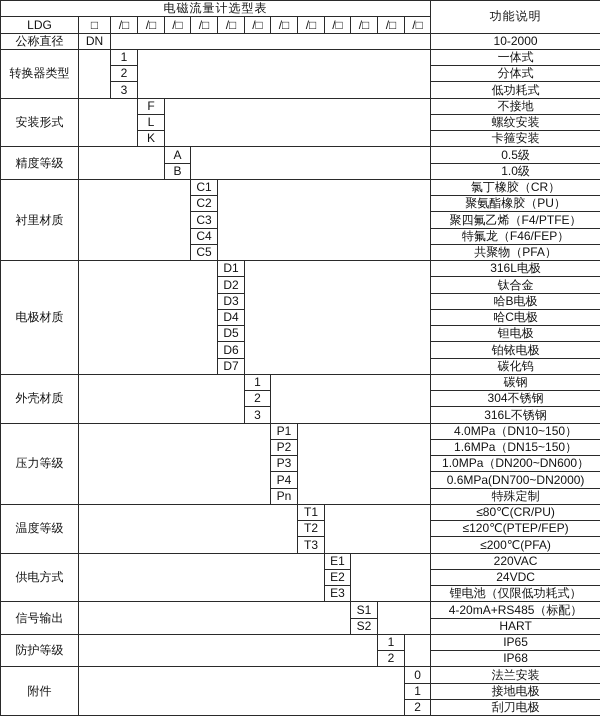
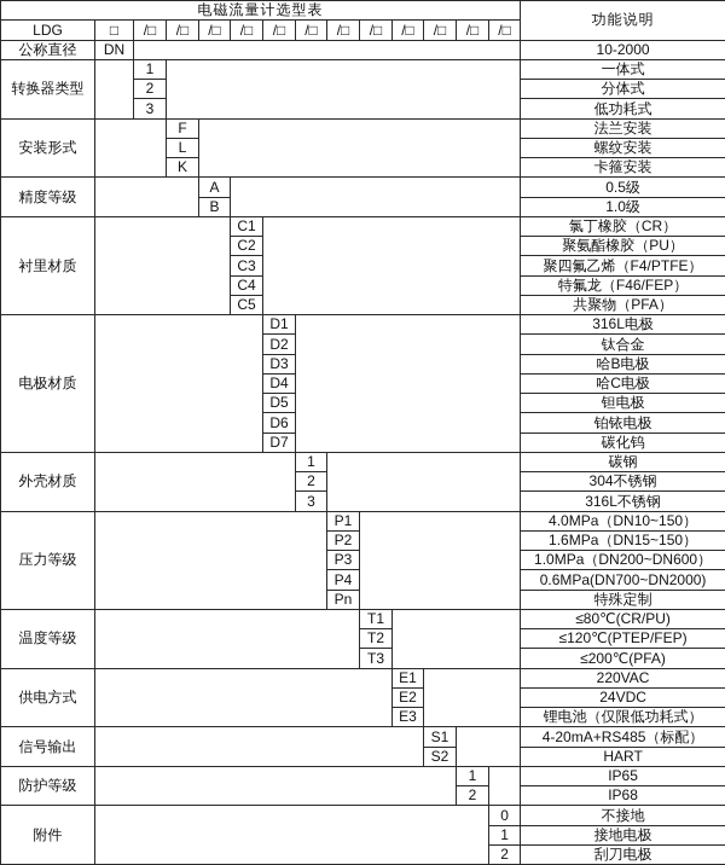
  电磁流量计选型表	功能说明
  LDG	□	/□	/□	/□	/□	/□	/□	/□	/□	/□	/□	/□	/□
  公称直径	DN		10-2000
  转换器类型		1		一体式
  2	分体式
  3	低功耗式
- 安装形式		F		不接地
+ 安装形式		F		法兰安装
  L	螺纹安装
  K	卡箍安装
  精度等级		A		0.5级
  B	1.0级
  衬里材质		C1		氯丁橡胶（CR）
  C2	聚氨酯橡胶（PU）
  C3	聚四氟乙烯（F4/PTFE）
  C4	特氟龙（F46/FEP）
  C5	共聚物（PFA）
  电极材质		D1		316L电极
  D2	钛合金
  D3	哈B电极
  D4	哈C电极
  D5	钽电极
  D6	铂铱电极
  D7	碳化钨
  外壳材质		1		碳钢
  2	304不锈钢
  3	316L不锈钢
  压力等级		P1		4.0MPa（DN10~150）
  P2	1.6MPa（DN15~150）
  P3	1.0MPa（DN200~DN600）
  P4	0.6MPa(DN700~DN2000)
  Pn	特殊定制
  温度等级		T1		≤80℃(CR/PU)
  T2	≤120℃(PTEP/FEP)
  T3	≤200℃(PFA)
  供电方式		E1		220VAC
  E2	24VDC
  E3	锂电池（仅限低功耗式）
  信号输出		S1		4-20mA+RS485（标配）
  S2	HART
  防护等级		1		IP65
  2	IP68
- 附件		0	法兰安装
+ 附件		0	不接地
  1	接地电极
  2	刮刀电极
